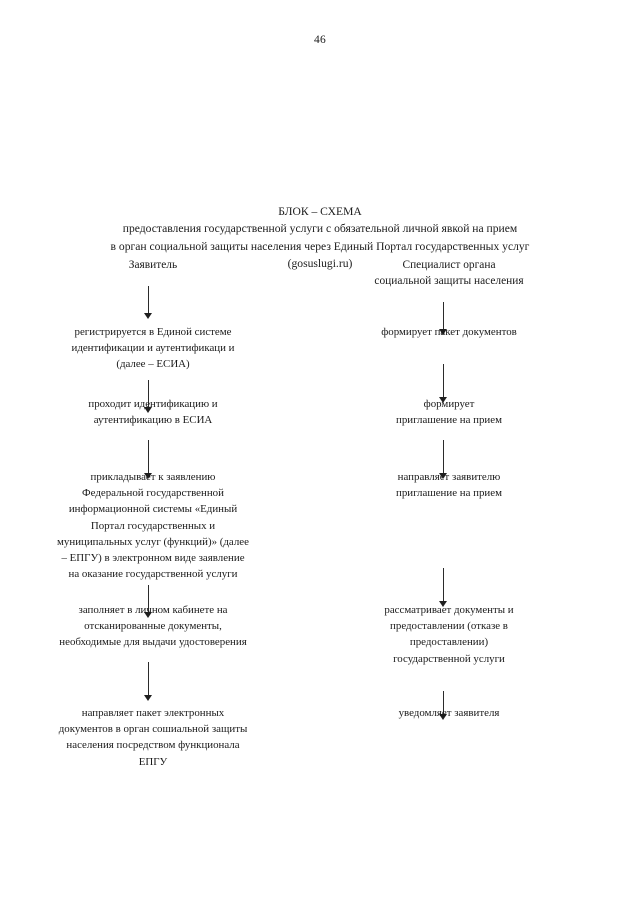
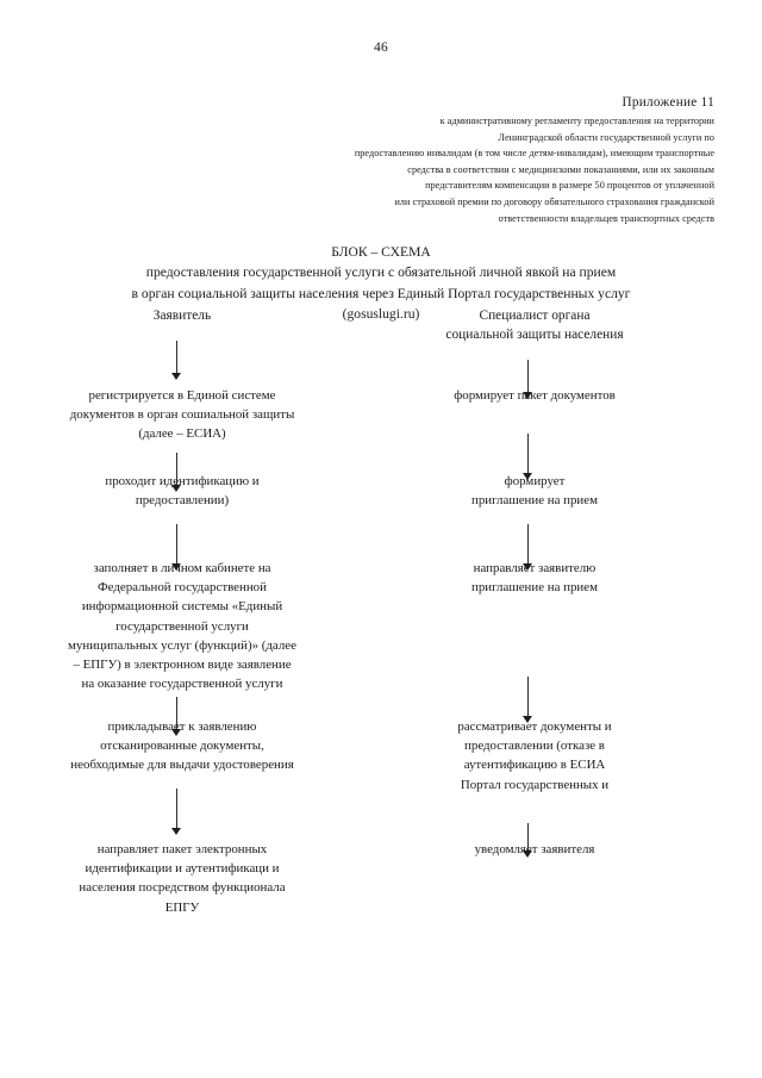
  46
+ Приложение 11
+ к административному регламенту предоставления на территории
+ Ленинградской области государственной услуги по
+ предоставлению инвалидам (в том числе детям-инвалидам), имеющим транспортные
+ средства в соответствии с медицинскими показаниями, или их законным
+ представителям компенсации в размере 50 процентов от уплаченной
+ или страховой премии по договору обязательного страхования гражданской
+ ответственности владельцев транспортных средств
  БЛОК – СХЕМА
  предоставления государственной услуги с обязательной личной явкой на прием
  в орган социальной защиты населения через Единый Портал государственных услуг
  (gosuslugi.ru)
  Заявитель
  регистрируется в Единой системе
- идентификации и аутентификаци и
+ документов в орган сошиальной защиты
  (далее – ЕСИА)
  проходит идентификацию и
- аутентификацию в ЕСИА
+ предоставлении)
- прикладывает к заявлению
+ заполняет в личном кабинете на
  Федеральной государственной
  информационной системы «Единый
- Портал государственных и
+ государственной услуги
  муниципальных услуг (функций)» (далее
  – ЕПГУ) в электронном виде заявление
  на оказание государственной услуги
- заполняет в личном кабинете на
+ прикладывает к заявлению
  отсканированные документы,
  необходимые для выдачи удостоверения
  направляет пакет электронных
- документов в орган сошиальной защиты
+ идентификации и аутентификаци и
  населения посредством функционала
  ЕПГУ
  Специалист органа
  социальной защиты населения
  формирует пакет документов
  формирует
  приглашение на прием
  направляет заявителю
  приглашение на прием
  рассматривает документы и
  предоставлении (отказе в
- предоставлении)
+ аутентификацию в ЕСИА
- государственной услуги
+ Портал государственных и
  уведомляет заявителя
